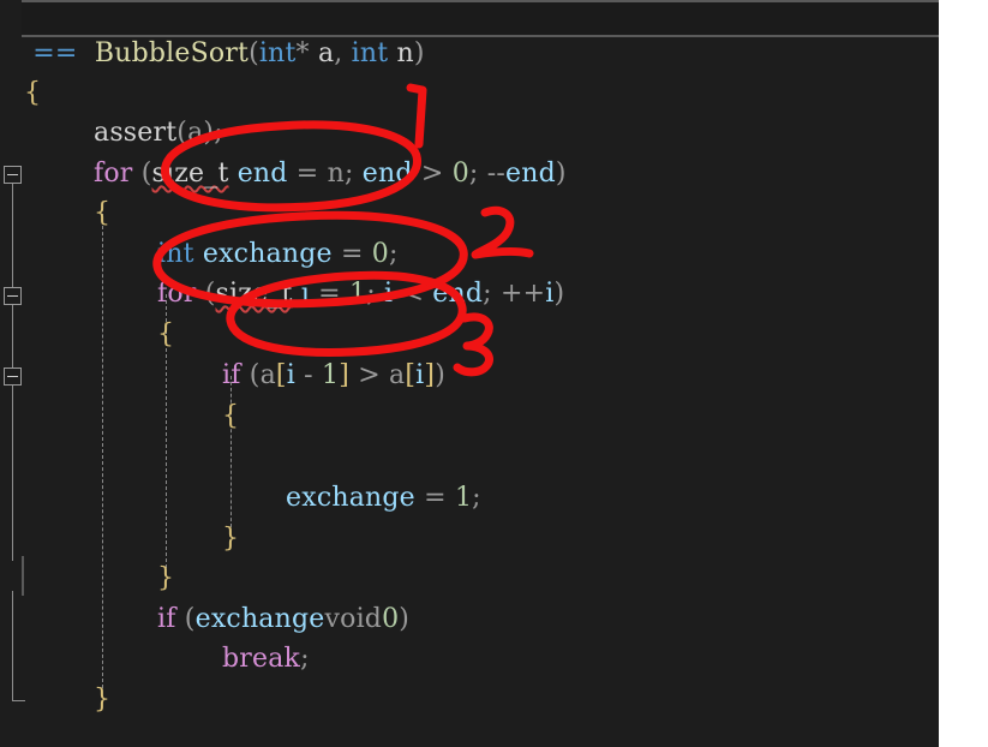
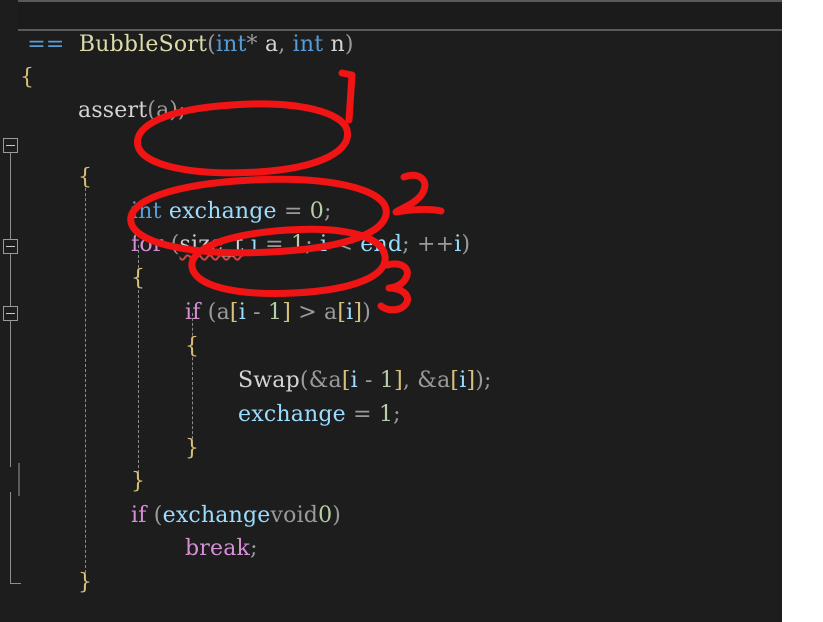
  == BubbleSort(int* a, int n)
  {
  assert(a
- for (size_t end = n; end > 0; --end)
  {
  nt exchange = 0;
  fo siz_t i = 1; ed; ++i)
  {
  if (a[i - 1] > a[i])
  {
+ Swap(&a[i - 1], &a[i]);
  exchange = 1;
  }
  }
  if (exchangevoid0)
  break;
  }
